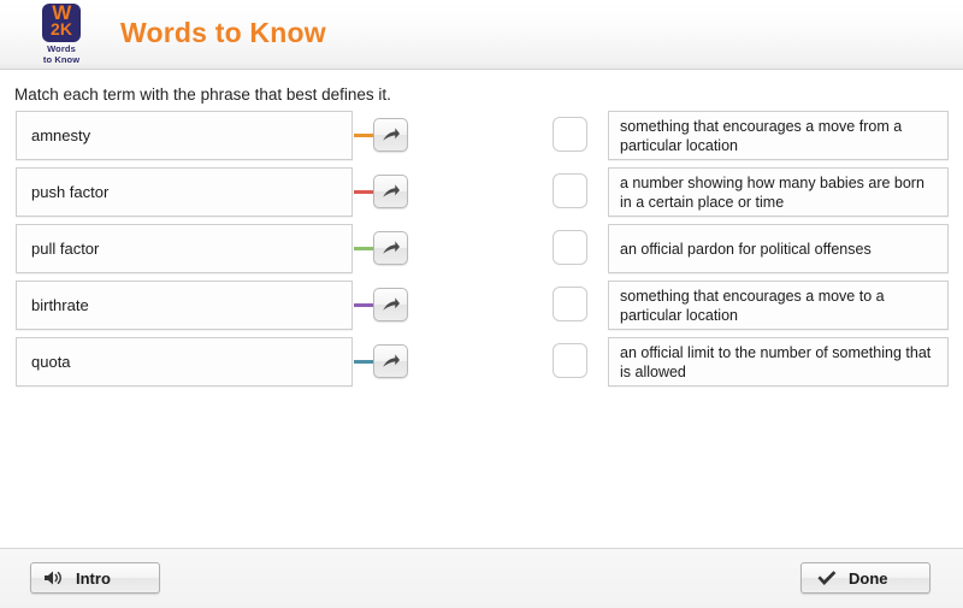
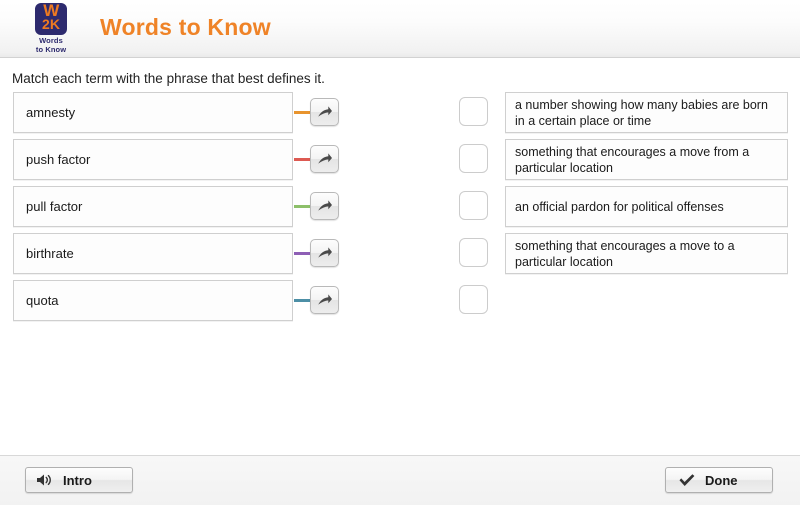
  W
  2K
  Words
  to Know
  Words to Know
  Match each term with the phrase that best defines it.
  amnesty
- something that encourages a move from a particular location
+ a number showing how many babies are born in a certain place or time
  push factor
- a number showing how many babies are born in a certain place or time
+ something that encourages a move from a particular location
  pull factor
  an official pardon for political offenses
  birthrate
  something that encourages a move to a particular location
  quota
- an official limit to the number of something that is allowed
  Intro
  Done
